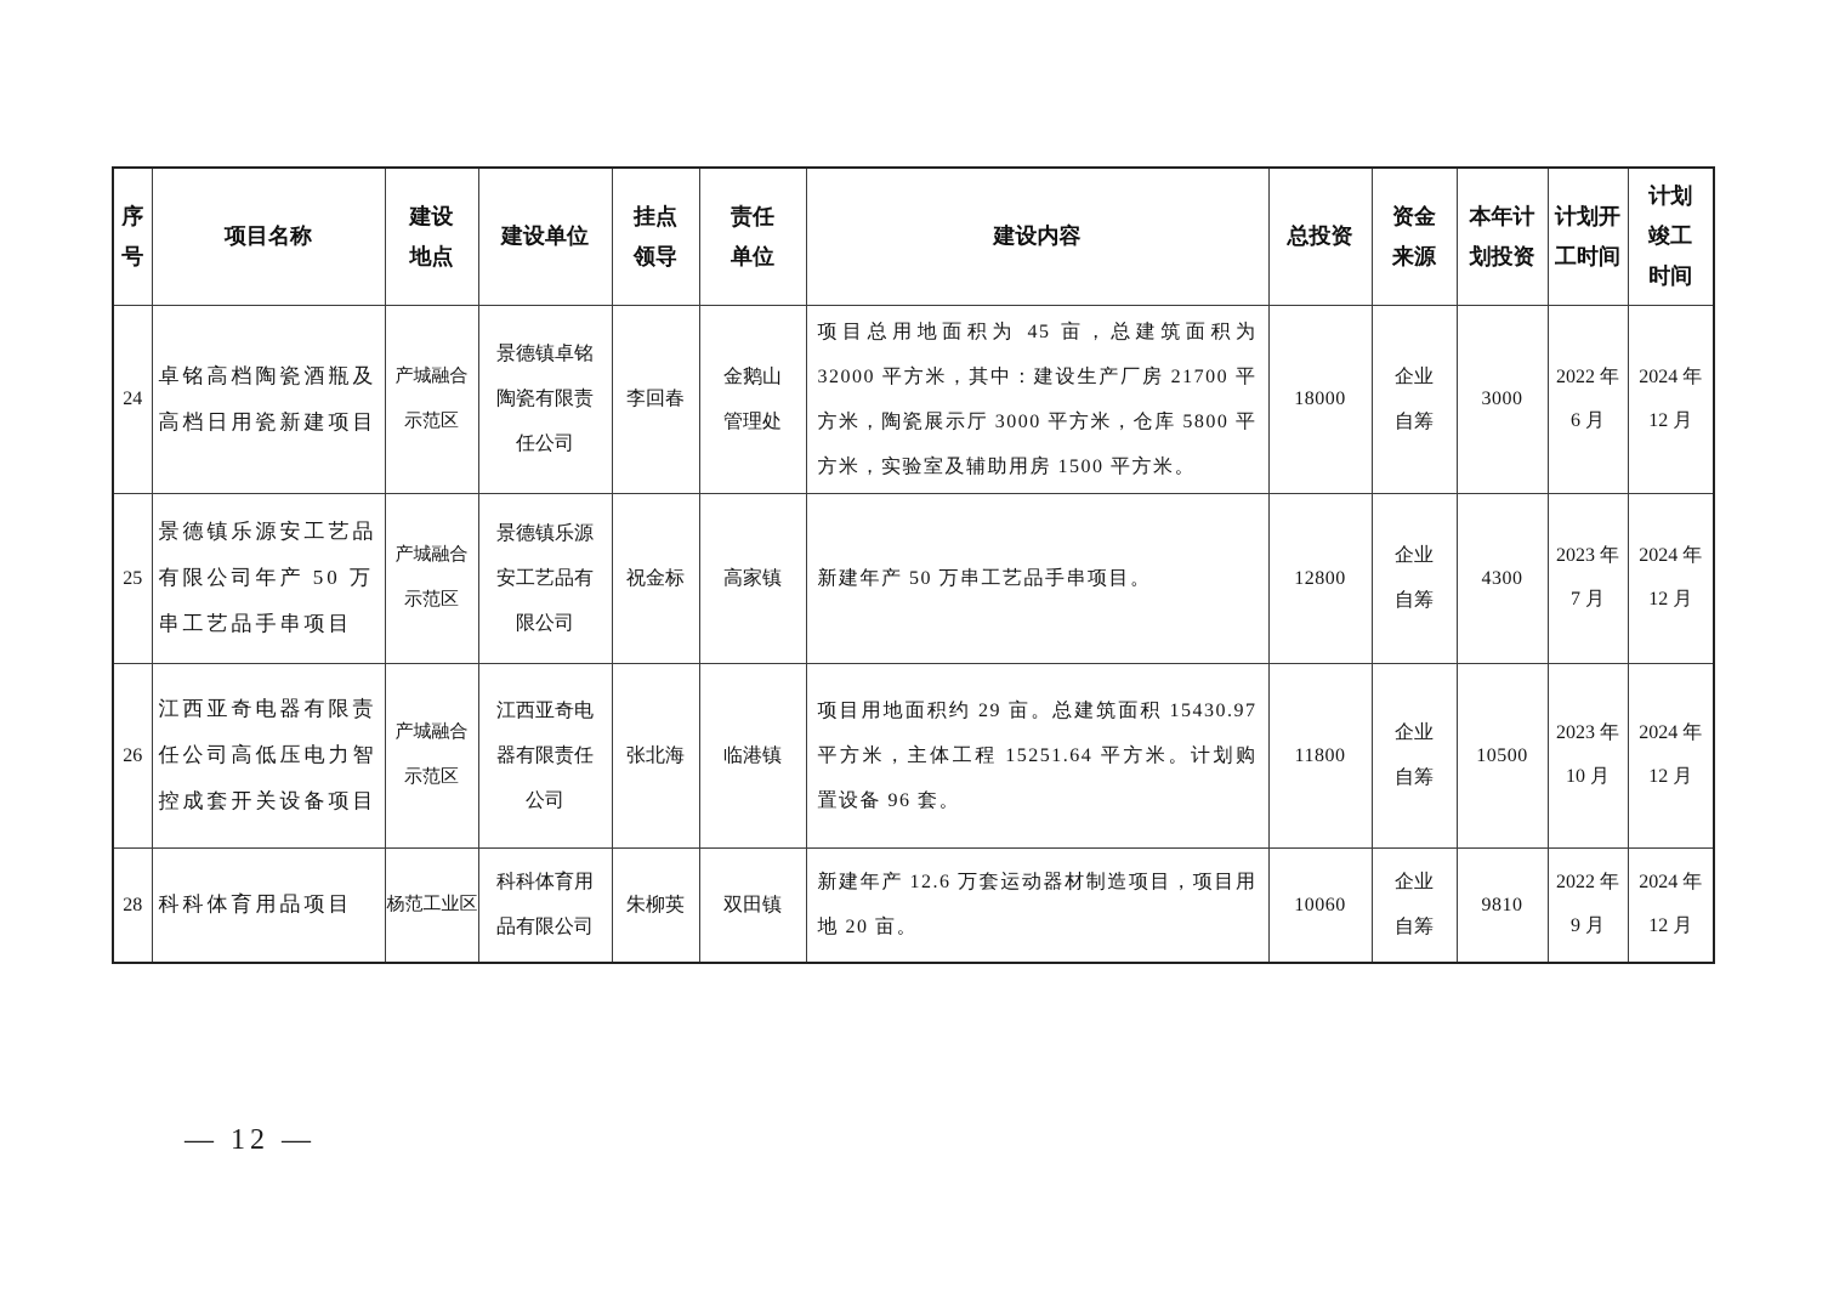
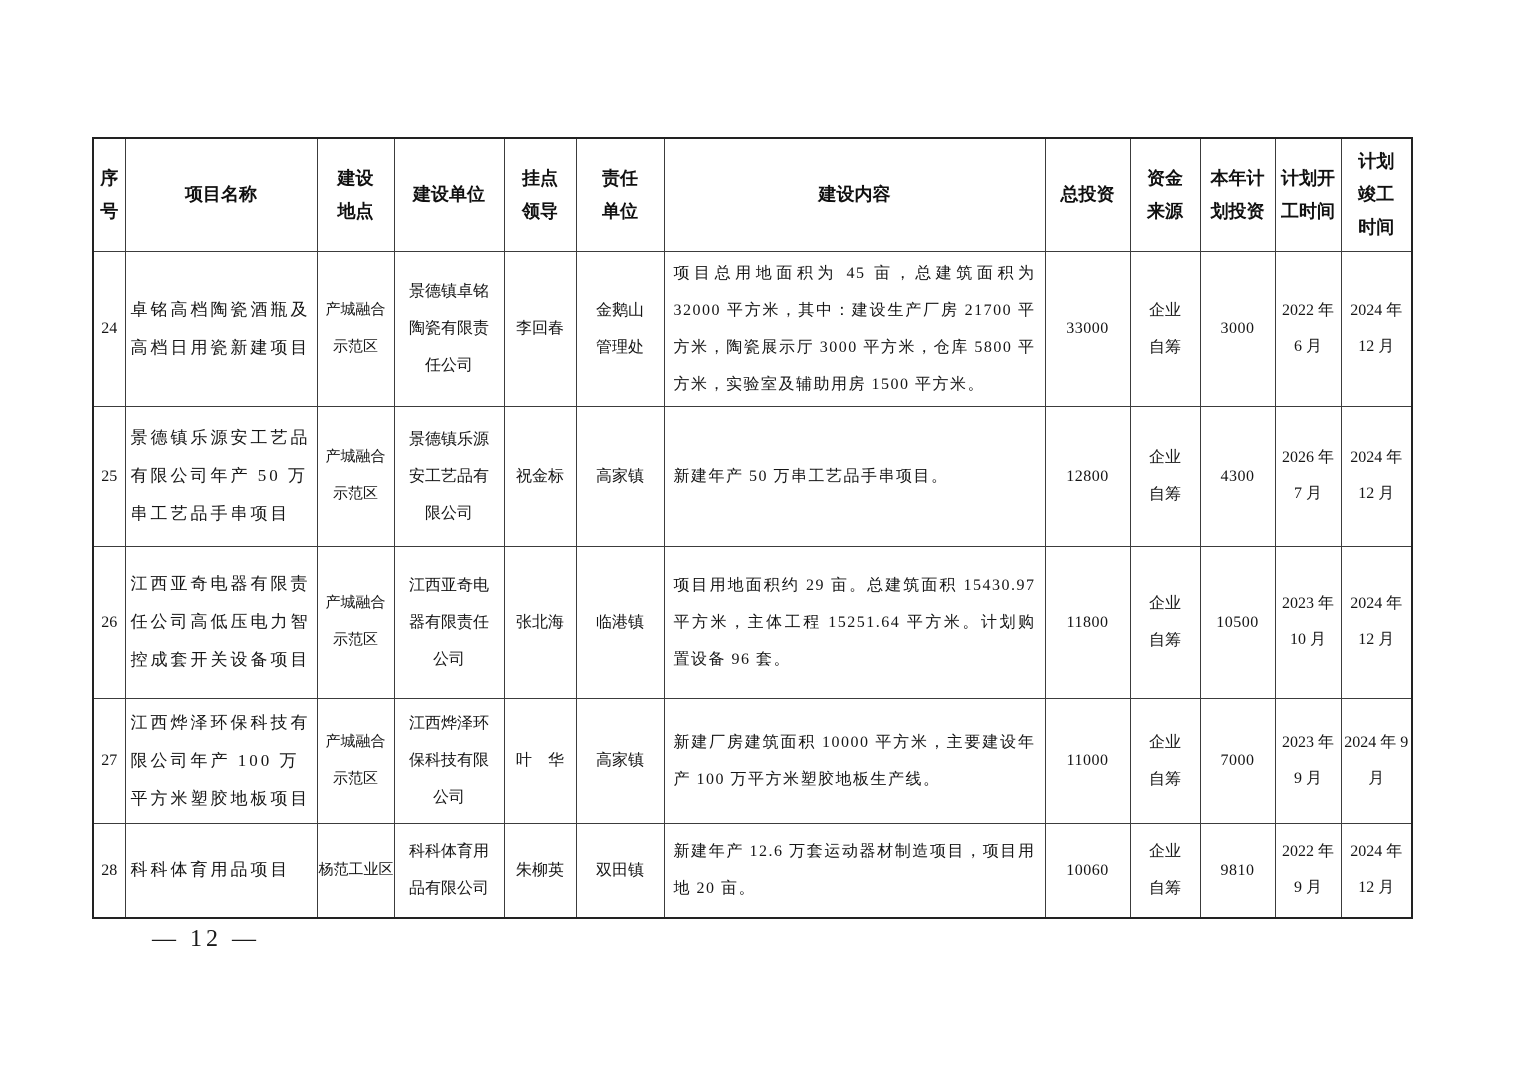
  序号	项目名称	建设地点	建设单位	挂点领导	责任单位	建设内容	总投资	资金来源	本年计划投资	计划开工时间	计划竣工时间
- 24	卓铭高档陶瓷酒瓶及高档日用瓷新建项目	产城融合示范区	景德镇卓铭陶瓷有限责任公司	李回春	金鹅山管理处	项目总用地面积为 45 亩，总建筑面积为 32000 平方米，其中：建设生产厂房 21700 平方米，陶瓷展示厅 3000 平方米，仓库 5800 平方米，实验室及辅助用房 1500 平方米。	18000	企业自筹	3000	2022 年 6 月	2024 年 12 月
+ 24	卓铭高档陶瓷酒瓶及高档日用瓷新建项目	产城融合示范区	景德镇卓铭陶瓷有限责任公司	李回春	金鹅山管理处	项目总用地面积为 45 亩，总建筑面积为 32000 平方米，其中：建设生产厂房 21700 平方米，陶瓷展示厅 3000 平方米，仓库 5800 平方米，实验室及辅助用房 1500 平方米。	33000	企业自筹	3000	2022 年 6 月	2024 年 12 月
- 25	景德镇乐源安工艺品有限公司年产 50 万串工艺品手串项目	产城融合示范区	景德镇乐源安工艺品有限公司	祝金标	高家镇	新建年产 50 万串工艺品手串项目。	12800	企业自筹	4300	2023 年 7 月	2024 年 12 月
+ 25	景德镇乐源安工艺品有限公司年产 50 万串工艺品手串项目	产城融合示范区	景德镇乐源安工艺品有限公司	祝金标	高家镇	新建年产 50 万串工艺品手串项目。	12800	企业自筹	4300	2026 年 7 月	2024 年 12 月
  26	江西亚奇电器有限责任公司高低压电力智控成套开关设备项目	产城融合示范区	江西亚奇电器有限责任公司	张北海	临港镇	项目用地面积约 29 亩。总建筑面积 15430.97 平方米，主体工程 15251.64 平方米。计划购置设备 96 套。	11800	企业自筹	10500	2023 年 10 月	2024 年 12 月
+ 27	江西烨泽环保科技有限公司年产 100 万平方米塑胶地板项目	产城融合示范区	江西烨泽环保科技有限公司	叶 华	高家镇	新建厂房建筑面积 10000 平方米，主要建设年产 100 万平方米塑胶地板生产线。	11000	企业自筹	7000	2023 年 9 月	2024 年 9 月
  28	科科体育用品项目	杨范工业区	科科体育用品有限公司	朱柳英	双田镇	新建年产 12.6 万套运动器材制造项目，项目用地 20 亩。	10060	企业自筹	9810	2022 年 9 月	2024 年 12 月
  — 12 —
